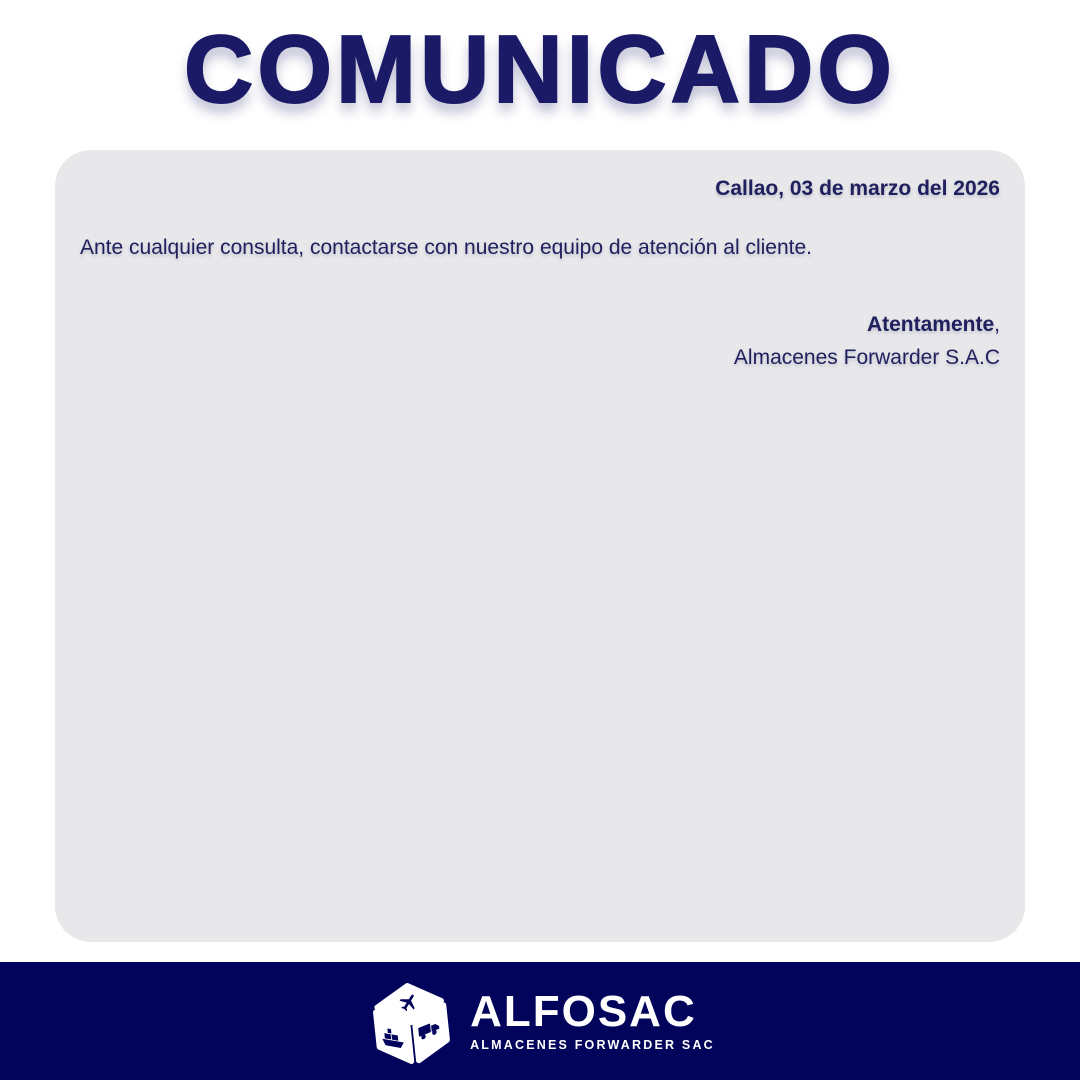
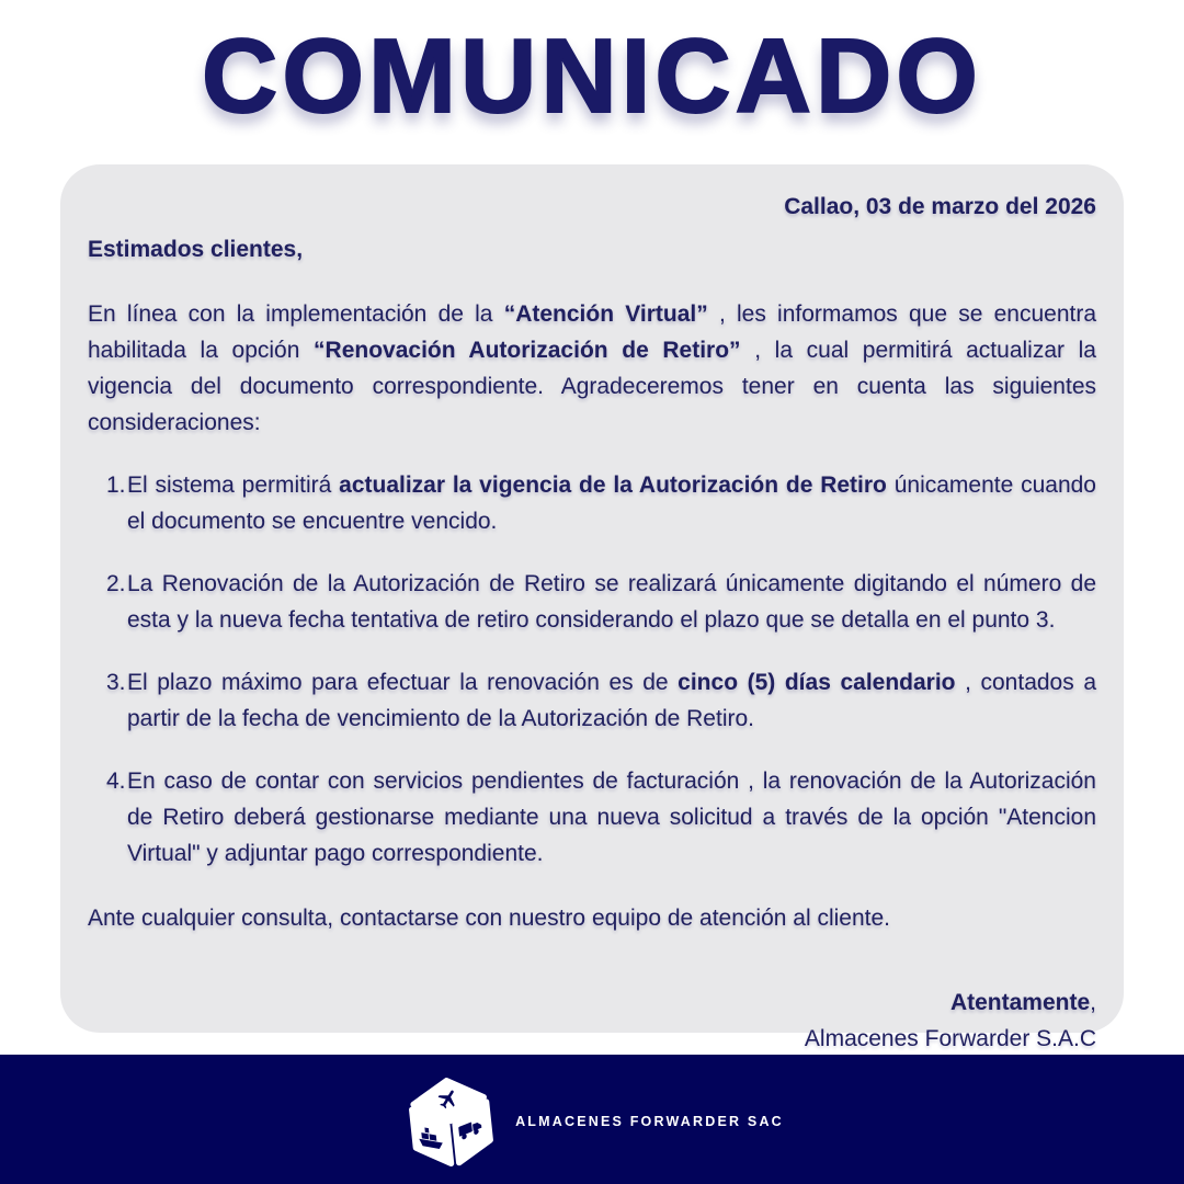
  COMUNICADO
  Callao, 03 de marzo del 2026
+ Estimados clientes,
+ En línea con la implementación de la “Atención Virtual” , les informamos que se encuentra habilitada la opción “Renovación Autorización de Retiro” , la cual permitirá actualizar la vigencia del documento correspondiente. Agradeceremos tener en cuenta las siguientes consideraciones:
+ 1.
+ El sistema permitirá actualizar la vigencia de la Autorización de Retiro únicamente cuando el documento se encuentre vencido.
+ 2.
+ La Renovación de la Autorización de Retiro se realizará únicamente digitando el número de esta y la nueva fecha tentativa de retiro considerando el plazo que se detalla en el punto 3.
+ 3.
+ El plazo máximo para efectuar la renovación es de cinco (5) días calendario , contados a partir de la fecha de vencimiento de la Autorización de Retiro.
+ 4.
+ En caso de contar con servicios pendientes de facturación , la renovación de la Autorización de Retiro deberá gestionarse mediante una nueva solicitud a través de la opción "Atencion Virtual" y adjuntar pago correspondiente.
  Ante cualquier consulta, contactarse con nuestro equipo de atención al cliente.
  Atentamente,
  Almacenes Forwarder S.A.C
- ALFOSAC
  ALMACENES FORWARDER SAC
